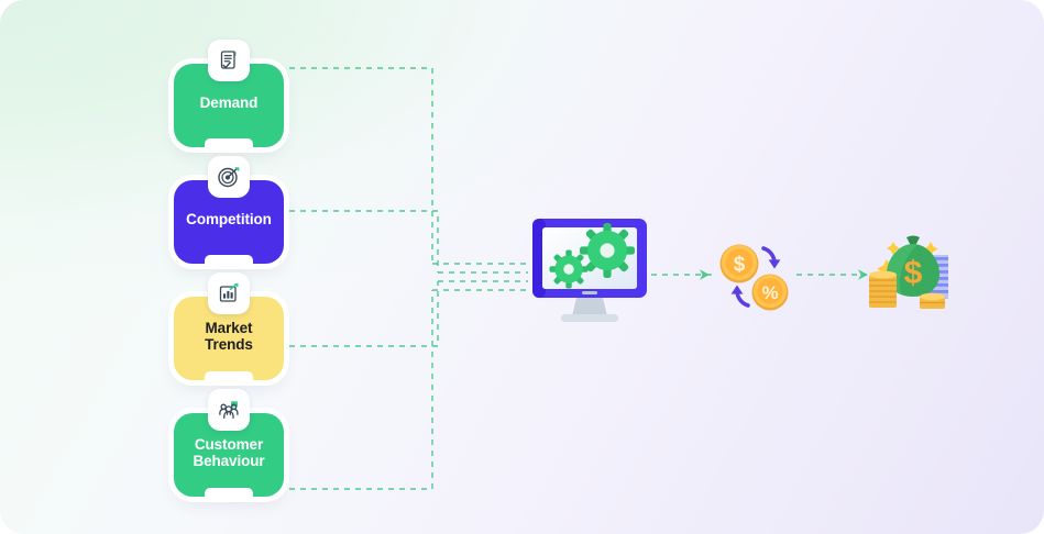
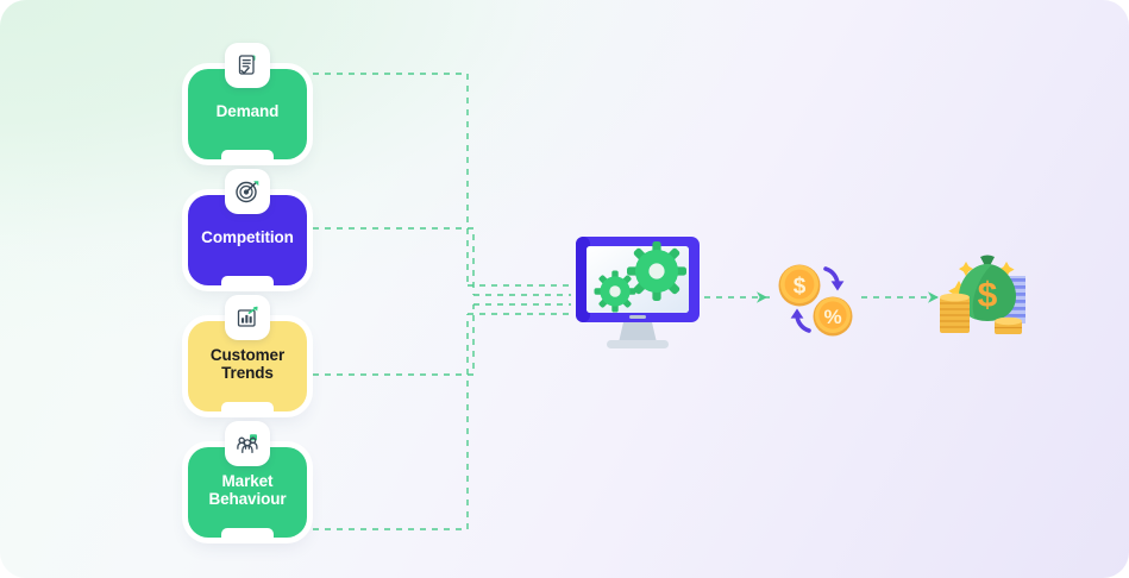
  Demand
  Competition
- Market
+ Customer
  Trends
- Customer
+ Market
  Behaviour
  $
  %
  $
